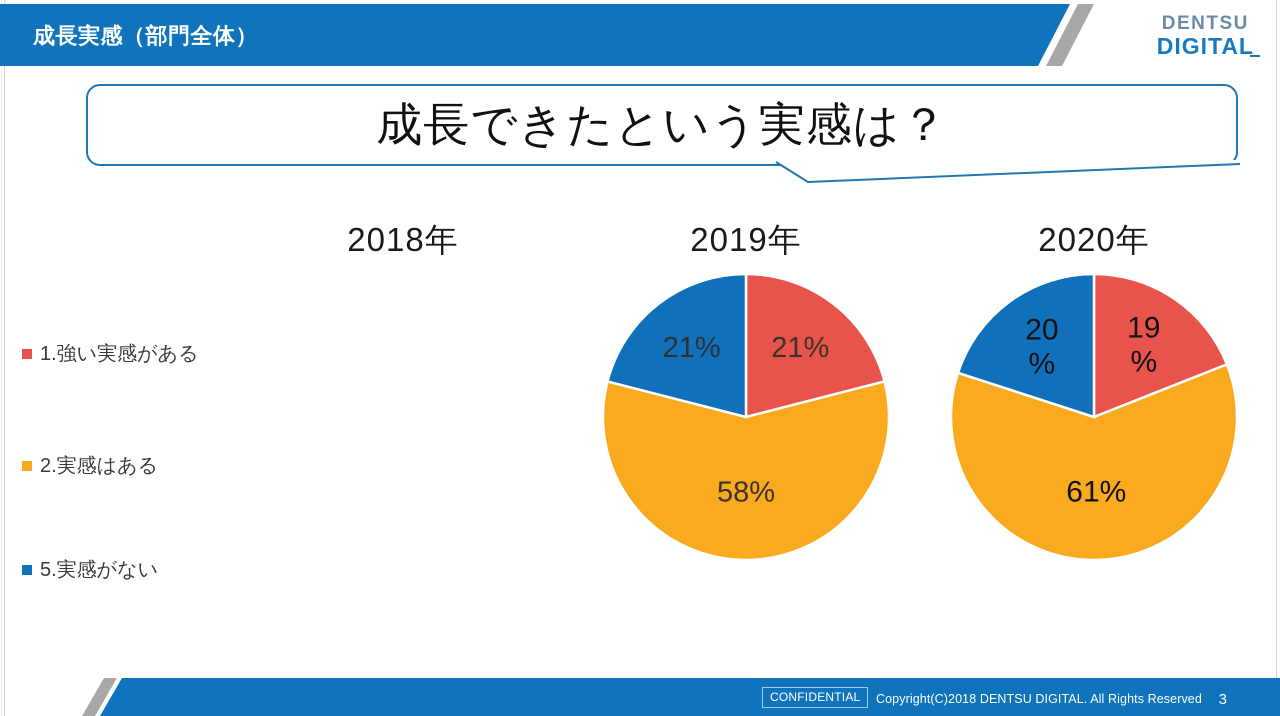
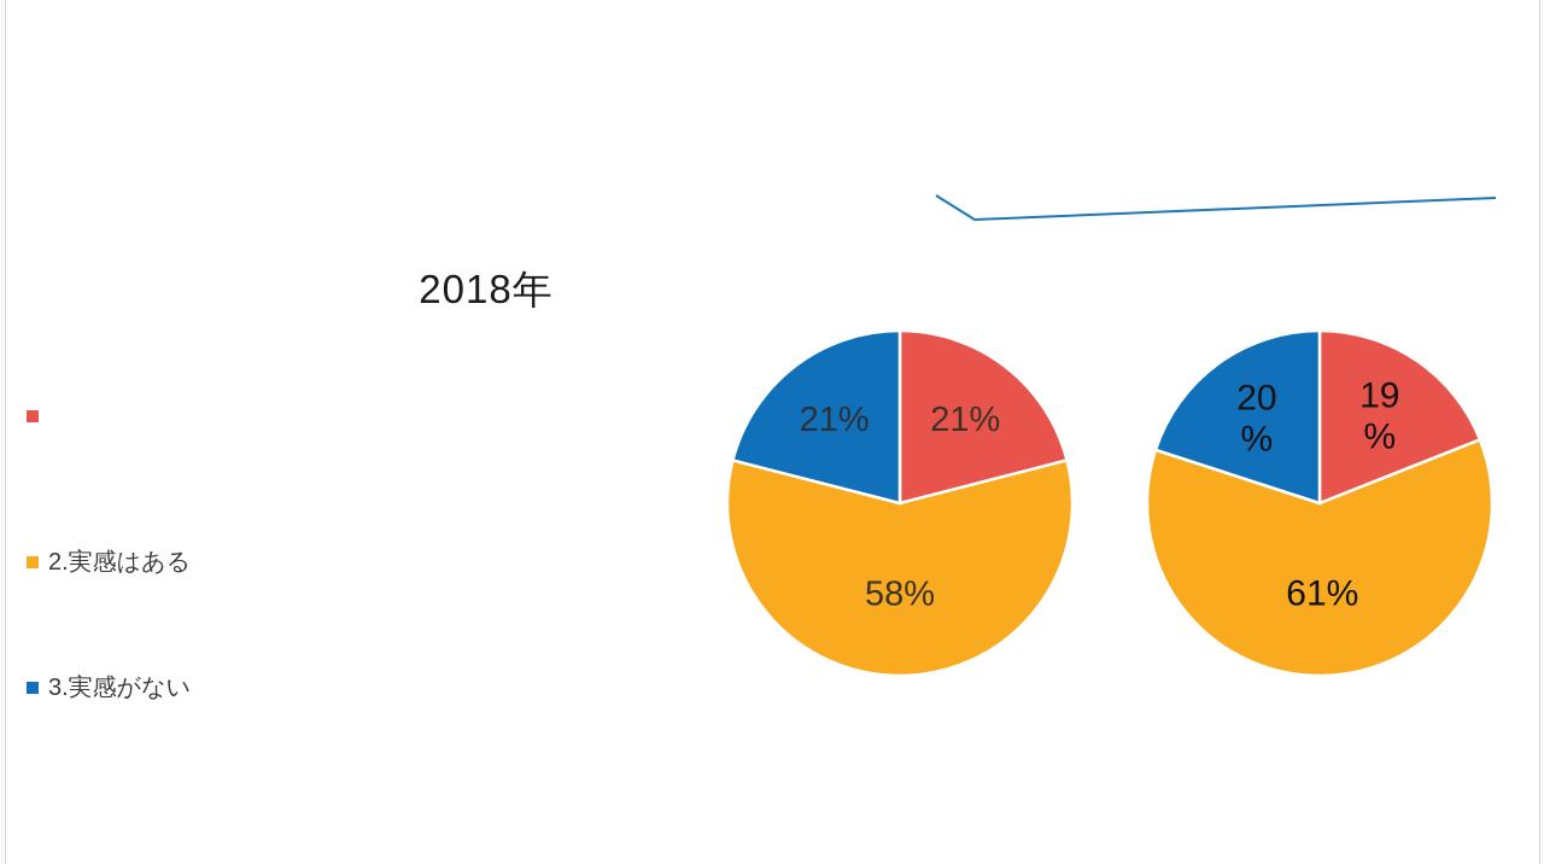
- 成長実感（部門全体）
- DENTSU
- DIGITAL
- 成長できたという実感は？
- 1.強い実感がある
  2.実感はある
- 5.実感がない
+ 3.実感がない
  2018年
- 2019年
  21%
  58%
  21%
- 2020年
  19 %
  61%
  20 %
- CONFIDENTIAL
- Copyright(C)2018 DENTSU DIGITAL. All Rights Reserved
- 3
